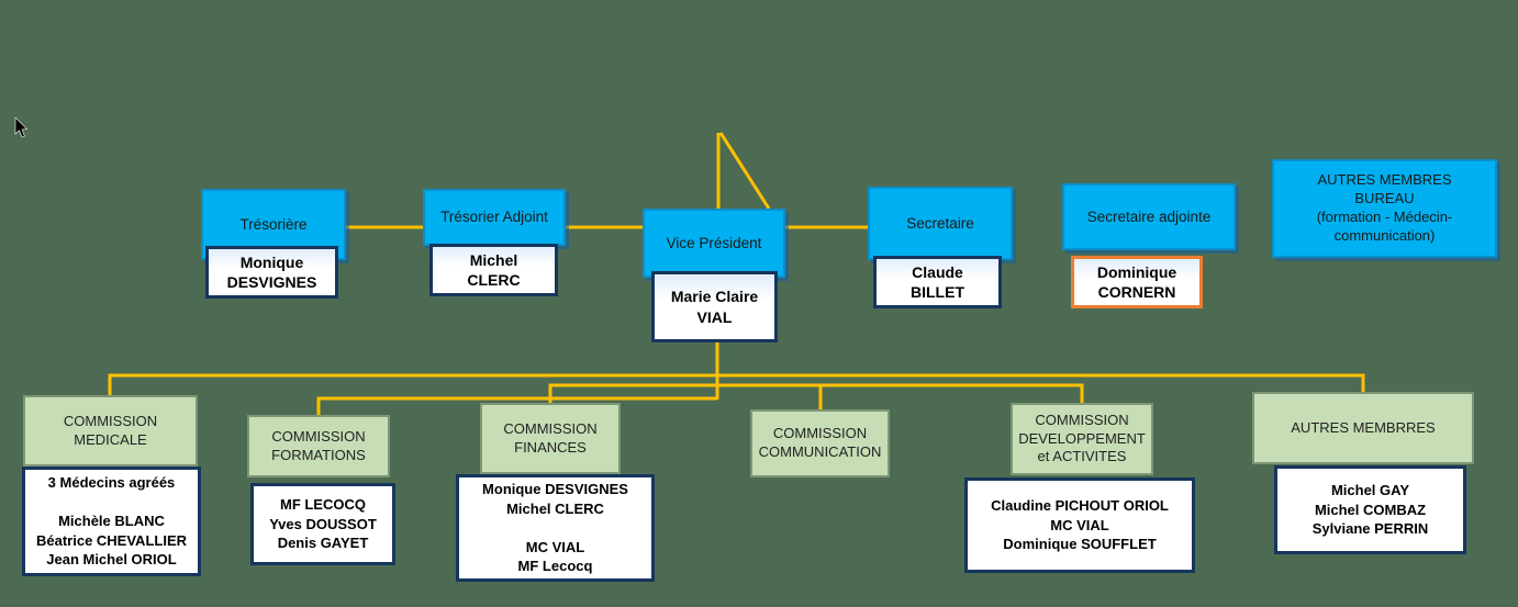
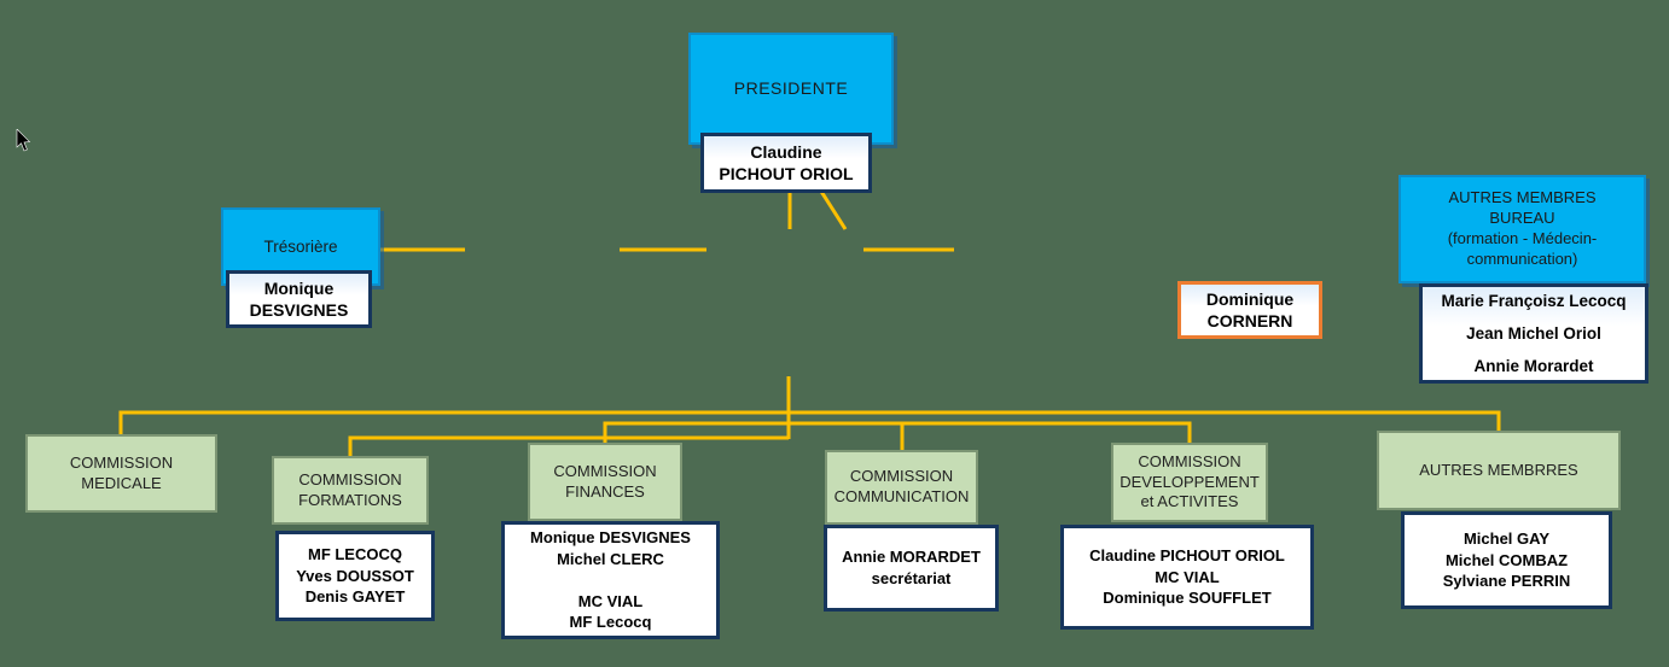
+ PRESIDENTE
+ Claudine
+ PICHOUT ORIOL
  Trésorière
  Monique
  DESVIGNES
- Trésorier Adjoint
- Michel
- CLERC
- Vice Président
- Marie Claire
- VIAL
- Secretaire
- Claude
- BILLET
- Secretaire adjointe
  Dominique
  CORNERN
  AUTRES MEMBRES
  BUREAU
  (formation - Médecin-
  communication)
+ Marie Françoisz Lecocq
+ Jean Michel Oriol
+ Annie Morardet
  COMMISSION MEDICALE
- 3 Médecins agréés
- Michèle BLANC
- Béatrice CHEVALLIER
- Jean Michel ORIOL
  COMMISSION
  FORMATIONS
  MF LECOCQ
  Yves DOUSSOT
  Denis GAYET
  COMMISSION
  FINANCES
  Monique DESVIGNES
  Michel CLERC
  MC VIAL
  MF Lecocq
  COMMISSION
  COMMUNICATION
+ Annie MORARDET
+ secrétariat
  COMMISSION
  DEVELOPPEMENT
  et ACTIVITES
  Claudine PICHOUT ORIOL
  MC VIAL
  Dominique SOUFFLET
  AUTRES MEMBRRES
  Michel GAY
  Michel COMBAZ
  Sylviane PERRIN
